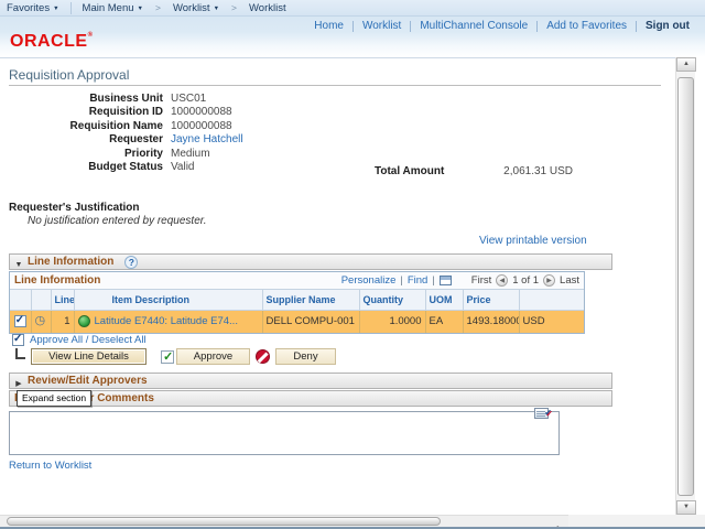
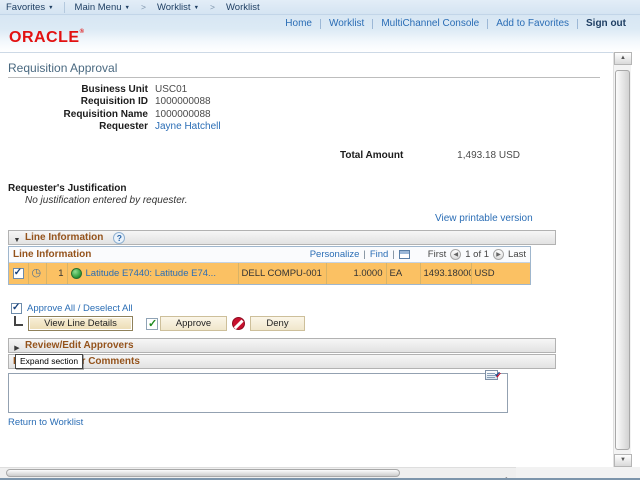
  Favorites
  Main Menu
  >
  Worklist
  >
  Worklist
  Home
  Worklist
  MultiChannel Console
  Add to Favorites
  Sign out
  ORACLE
  Requisition Approval
  Business Unit USC01
  Requisition ID 1000000088
  Requisition Name 1000000088
  Requester Jayne Hatchell
- Priority Medium
- Budget Status Valid
  Total Amount
- 2,061.31 USD
+ 1,493.18 USD
  Requester's Justification
  No justification entered by requester.
  View printable version
  Line Information
  Line Information
  Personalize
  |
  Find
  |
  First
  1 of 1
  Last
- 		Line	Item Description	Supplier Name	Quantity	UOM	Price
  		1	Latitude E7440: Latitude E74...	DELL COMPU-001	1.0000	EA	1493.1800	USD
  Approve All / Deselect All
  View Line Details
  Approve
  Deny
  Review/Edit Approvers
  Expand section
  Return to Worklist
